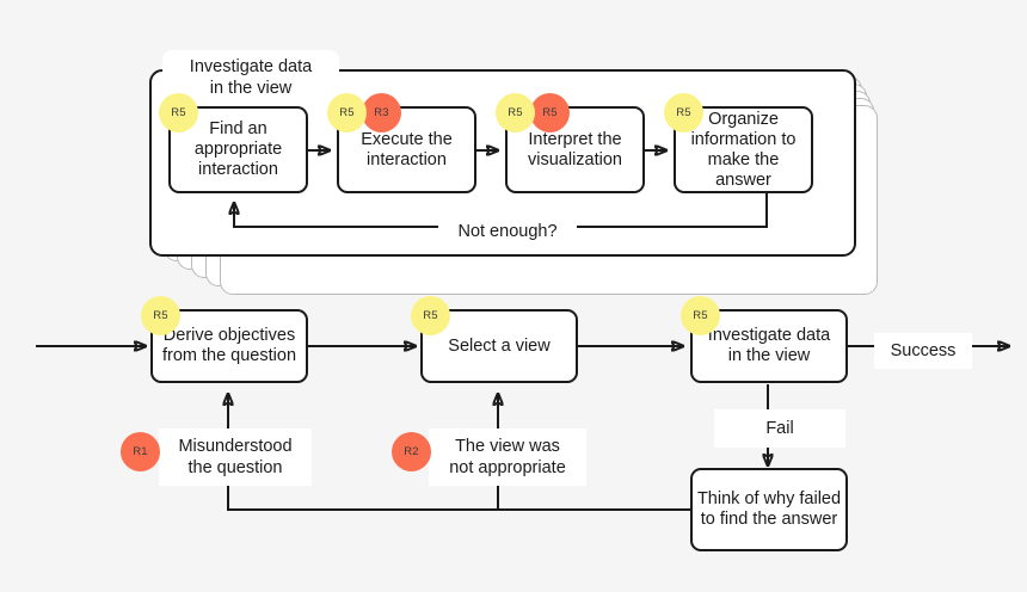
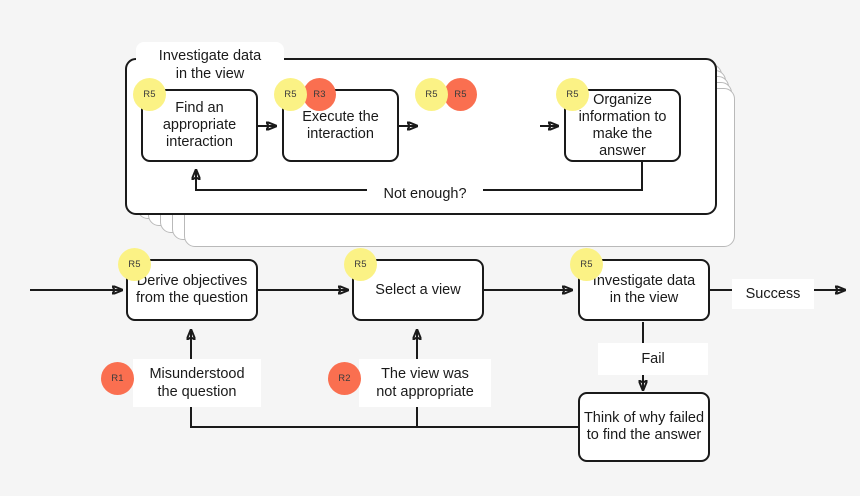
  Investigate data
  in the view
  Find an
  appropriate
  interaction
  R5
  Execute the
  interaction
  R3
  R5
- Interpret the
- visualization
  R5
  R5
  Organize
  information to
  make the
  answer
  R5
  Not enough?
  Derive objectives
  from the question
  R5
  Select a view
  R5
  Investigate data
  in the view
  R5
  Think of why failed
  to find the answer
  Success
  Fail
  Misunderstood
  the question
  R1
  The view was
  not appropriate
  R2
